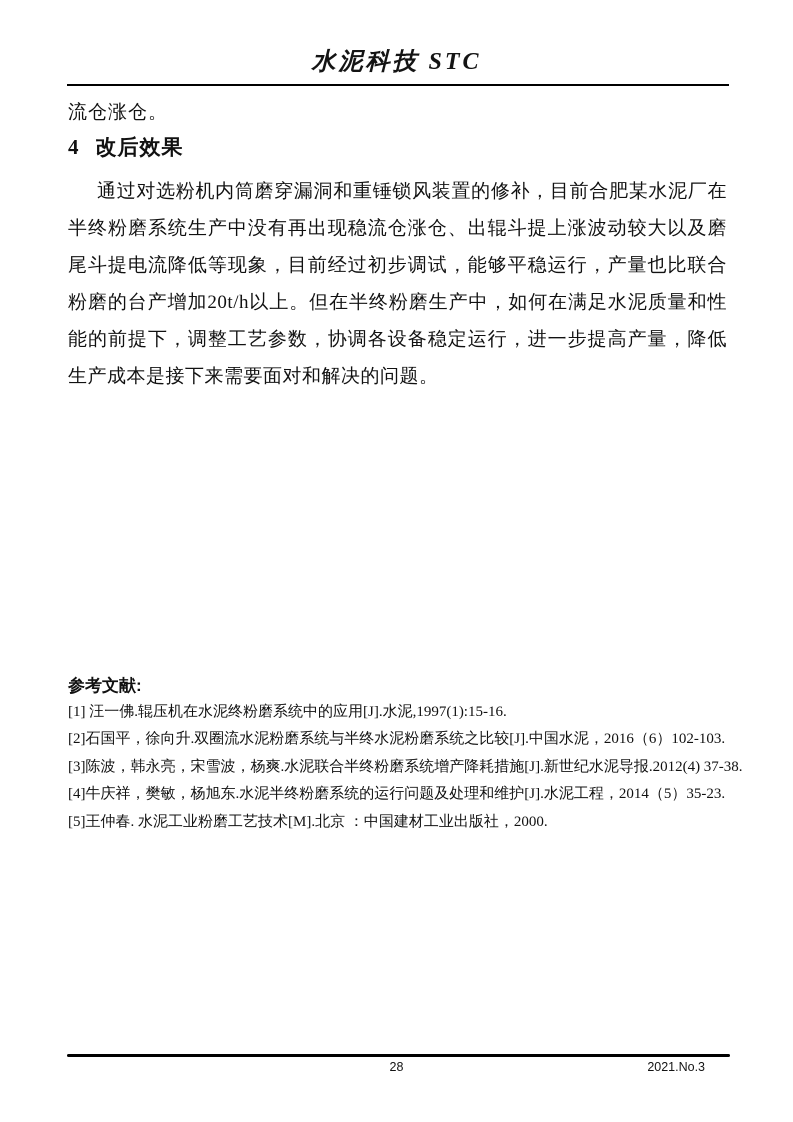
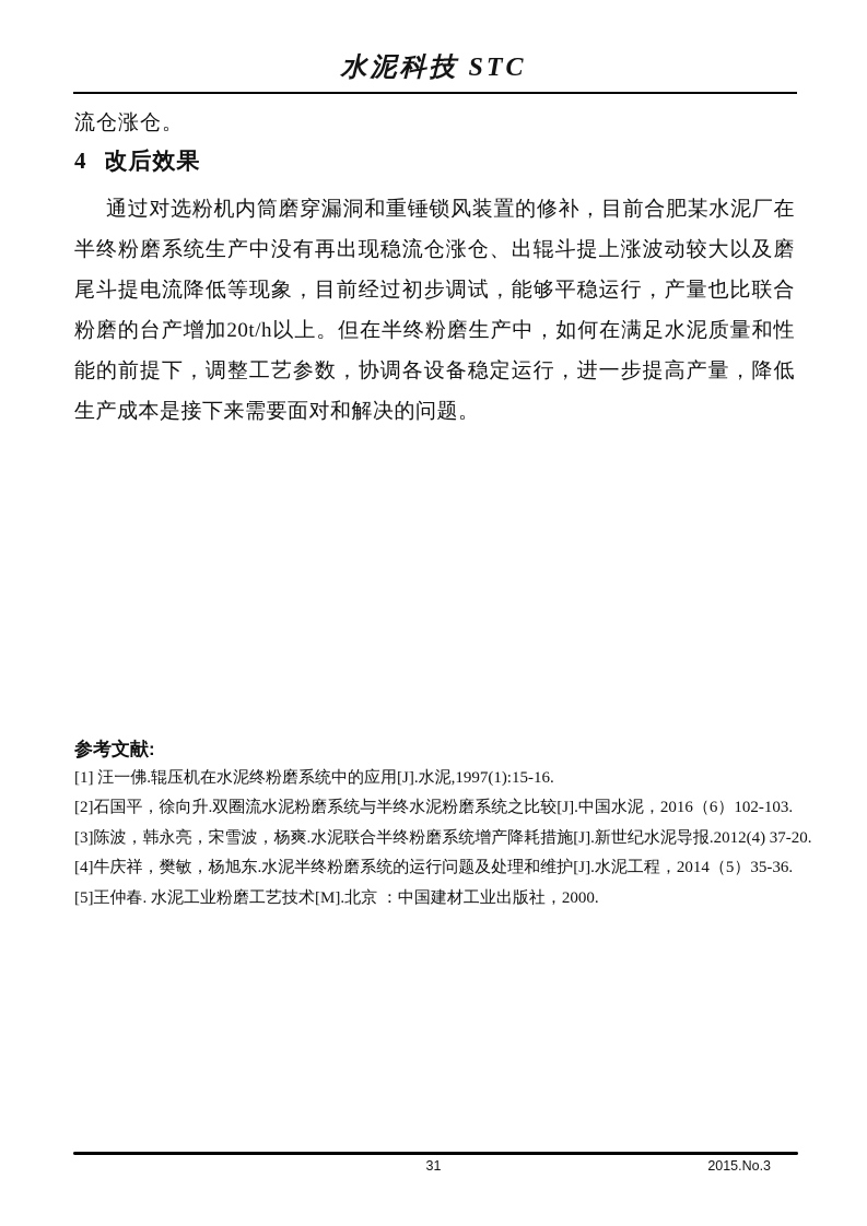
  水泥科技 STC
  流仓涨仓。
  4 改后效果
  通过对选粉机内筒磨穿漏洞和重锤锁风装置的修补，目前合肥某水泥厂在半终粉磨系统生产中没有再出现稳流仓涨仓、出辊斗提上涨波动较大以及磨尾斗提电流降低等现象，目前经过初步调试，能够平稳运行，产量也比联合粉磨的台产增加20t/h以上。但在半终粉磨生产中，如何在满足水泥质量和性能的前提下，调整工艺参数，协调各设备稳定运行，进一步提高产量，降低生产成本是接下来需要面对和解决的问题。
  参考文献:
  [1] 汪一佛.辊压机在水泥终粉磨系统中的应用[J].水泥,1997(1):15-16.
  [2]石国平，徐向升.双圈流水泥粉磨系统与半终水泥粉磨系统之比较[J].中国水泥，2016（6）102-103.
- [3]陈波，韩永亮，宋雪波，杨爽.水泥联合半终粉磨系统增产降耗措施[J].新世纪水泥导报.2012(4) 37-38.
+ [3]陈波，韩永亮，宋雪波，杨爽.水泥联合半终粉磨系统增产降耗措施[J].新世纪水泥导报.2012(4) 37-20.
- [4]牛庆祥，樊敏，杨旭东.水泥半终粉磨系统的运行问题及处理和维护[J].水泥工程，2014（5）35-23.
+ [4]牛庆祥，樊敏，杨旭东.水泥半终粉磨系统的运行问题及处理和维护[J].水泥工程，2014（5）35-36.
  [5]王仲春. 水泥工业粉磨工艺技术[M].北京 ：中国建材工业出版社，2000.
- 28
+ 31
- 2021.No.3
+ 2015.No.3
